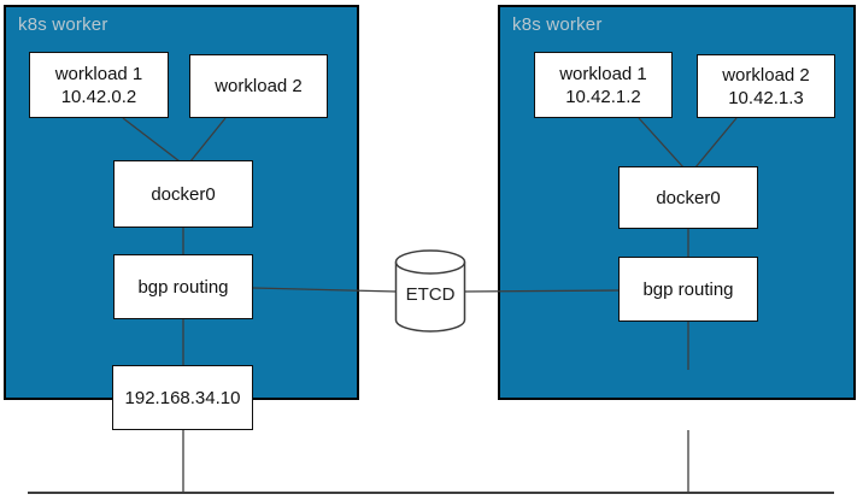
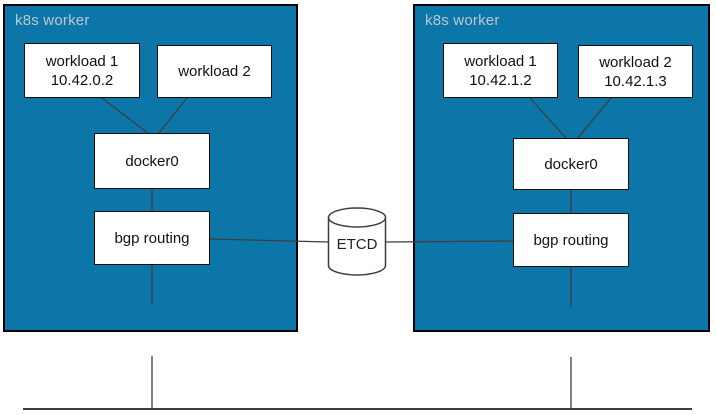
  k8s worker
  k8s worker
  workload 1
  10.42.0.2
  workload 2
  docker0
  bgp routing
- 192.168.34.10
  workload 1
  10.42.1.2
  workload 2
  10.42.1.3
  docker0
  bgp routing
  ETCD
